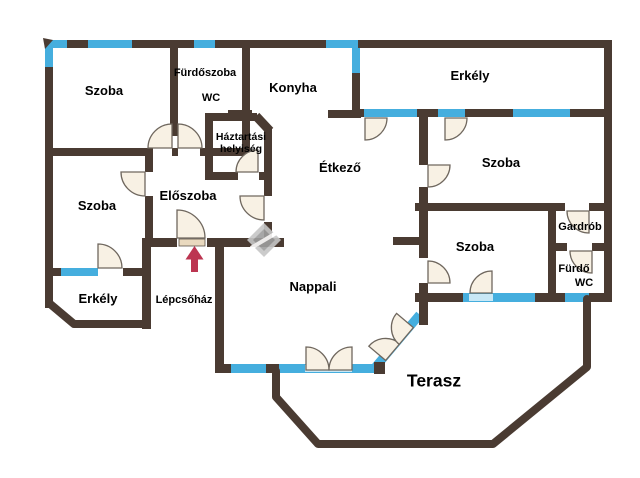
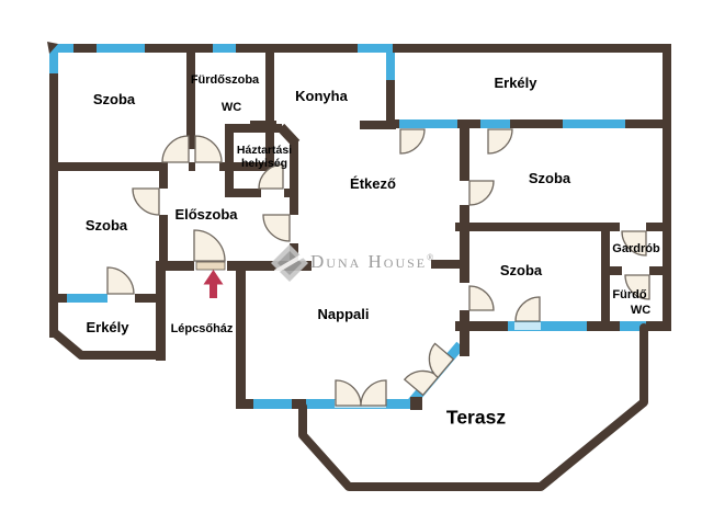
  Szoba
  Fürdőszoba
  WC
  Konyha
  Erkély
  Szoba
  Étkező
  Háztartási
  helyiség
  Előszoba
  Szoba
  Gardrób
  Szoba
  Fürdő
  WC
  Erkély
  Lépcsőház
  Nappali
  Terasz
+ Duna House®
